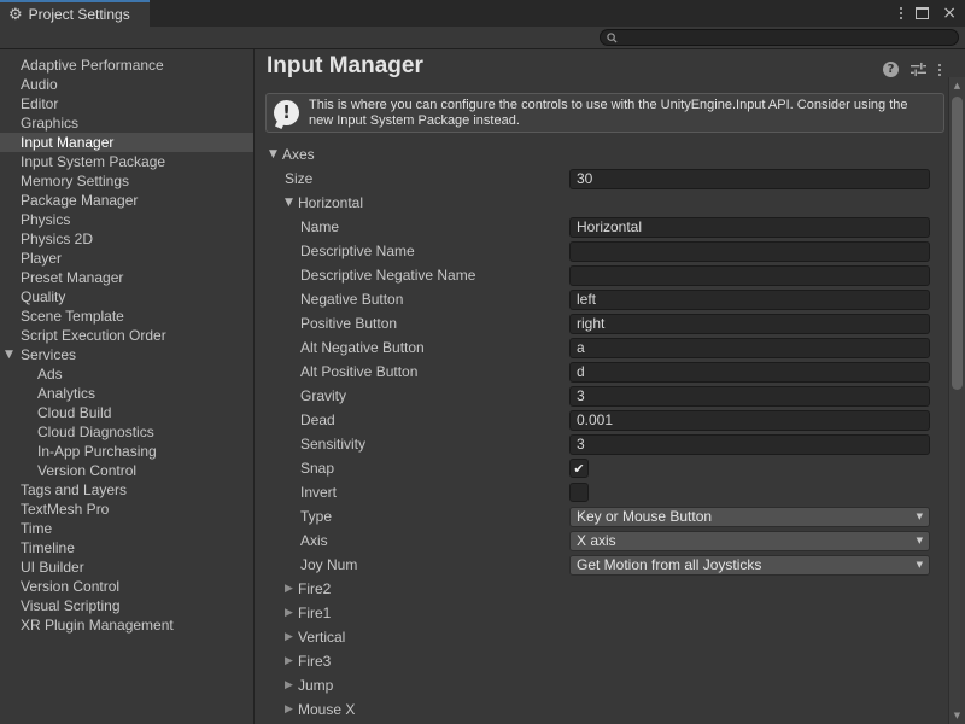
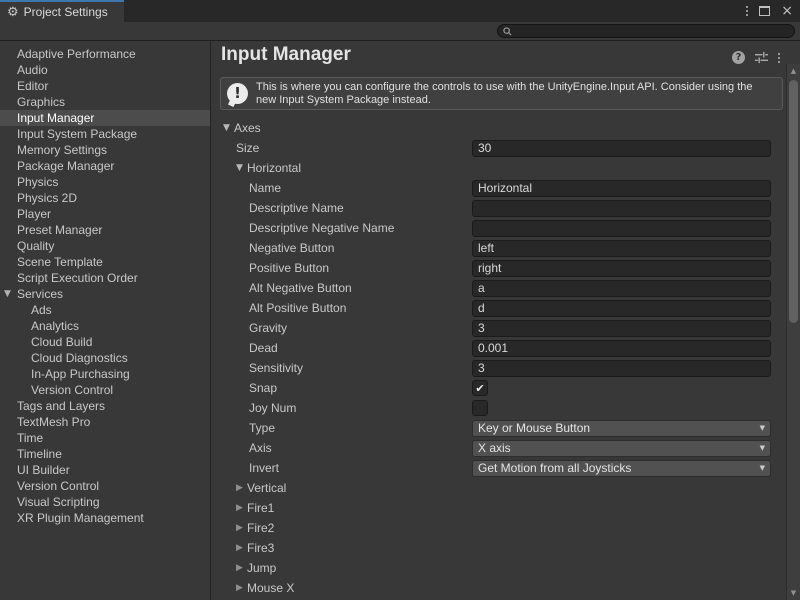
  ⚙
  Project Settings
  ×
  Adaptive Performance
  Audio
  Editor
  Graphics
  Input Manager
  Input System Package
  Memory Settings
  Package Manager
  Physics
  Physics 2D
  Player
  Preset Manager
  Quality
  Scene Template
  Script Execution Order
  ▼
  Services
  Ads
  Analytics
  Cloud Build
  Cloud Diagnostics
  In-App Purchasing
  Version Control
  Tags and Layers
  TextMesh Pro
  Time
  Timeline
  UI Builder
  Version Control
  Visual Scripting
  XR Plugin Management
  Input Manager
  ?
  !
  This is where you can configure the controls to use with the UnityEngine.Input API. Consider using the new Input System Package instead.
  ▼
  Axes
  Size
  30
  ▼
  Horizontal
  Name
  Horizontal
  Descriptive Name
  Descriptive Negative Name
  Negative Button
  left
  Positive Button
  right
  Alt Negative Button
  a
  Alt Positive Button
  d
  Gravity
  3
  Dead
  0.001
  Sensitivity
  3
  Snap
  ✔
- Invert
+ Joy Num
  Type
  Key or Mouse Button
  ▼
  Axis
  X axis
  ▼
- Joy Num
+ Invert
  Get Motion from all Joysticks
  ▼
  ▶
- Fire2
+ Vertical
  ▶
  Fire1
  ▶
- Vertical
+ Fire2
  ▶
  Fire3
  ▶
  Jump
  ▶
  Mouse X
  ▲
  ▼
